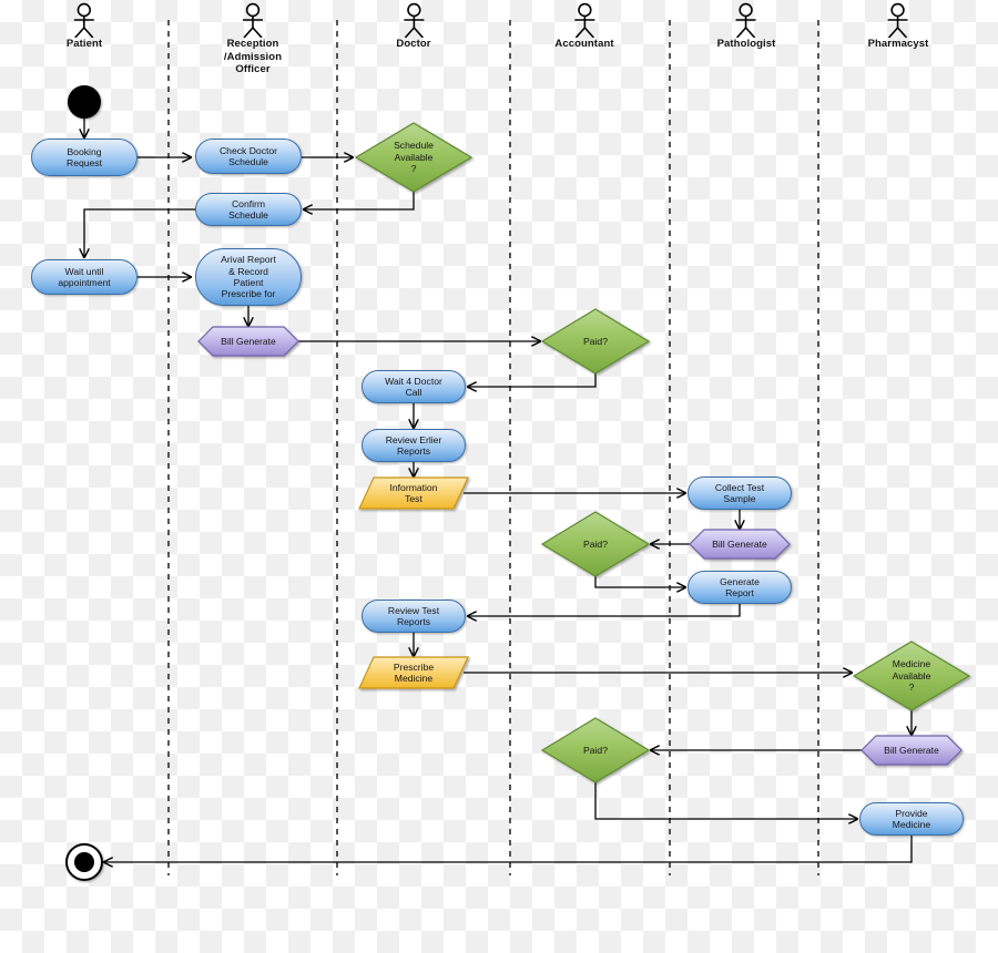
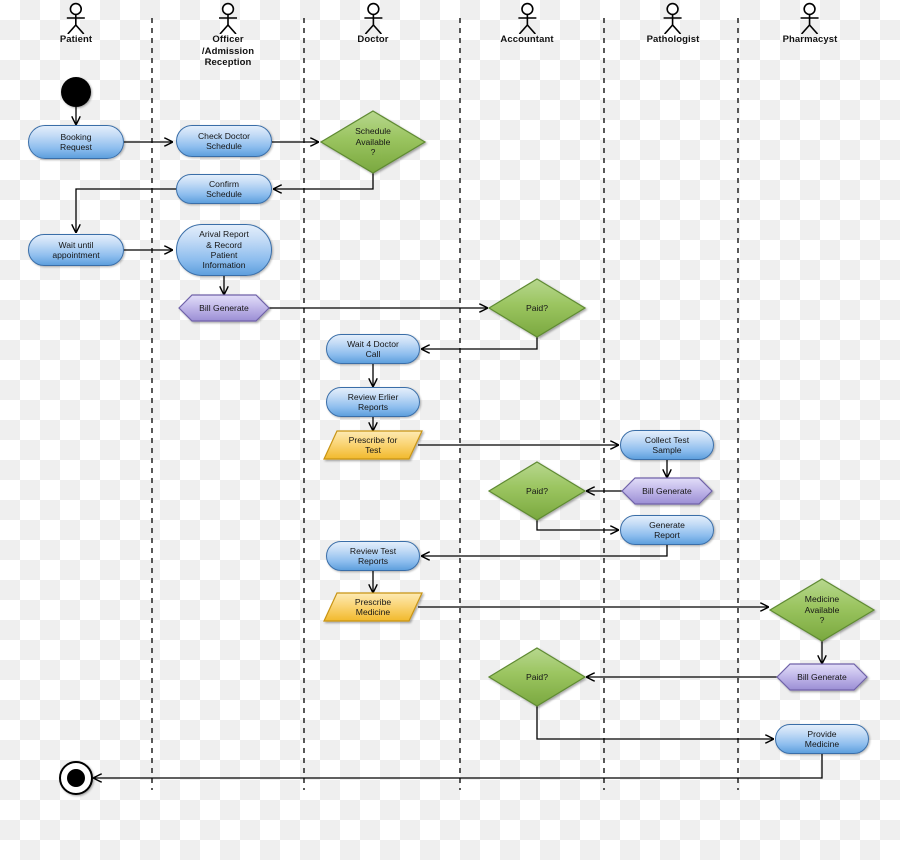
  Patient
- Reception
+ Officer
  /Admission
- Officer
+ Reception
  Doctor
  Accountant
  Pathologist
  Pharmacyst
  Booking
  Request
  Check Doctor
  Schedule
  Schedule
  Available
  ?
  Confirm
  Schedule
  Wait until
  appointment
  Arival Report
  & Record
  Patient
- Prescribe for
+ Information
  Bill Generate
  Paid?
  Wait 4 Doctor
  Call
  Review Erlier
  Reports
- Information
+ Prescribe for
  Test
  Collect Test
  Sample
  Bill Generate
  Paid?
  Generate
  Report
  Review Test
  Reports
  Prescribe
  Medicine
  Medicine
  Available
  ?
  Bill Generate
  Paid?
  Provide
  Medicine
